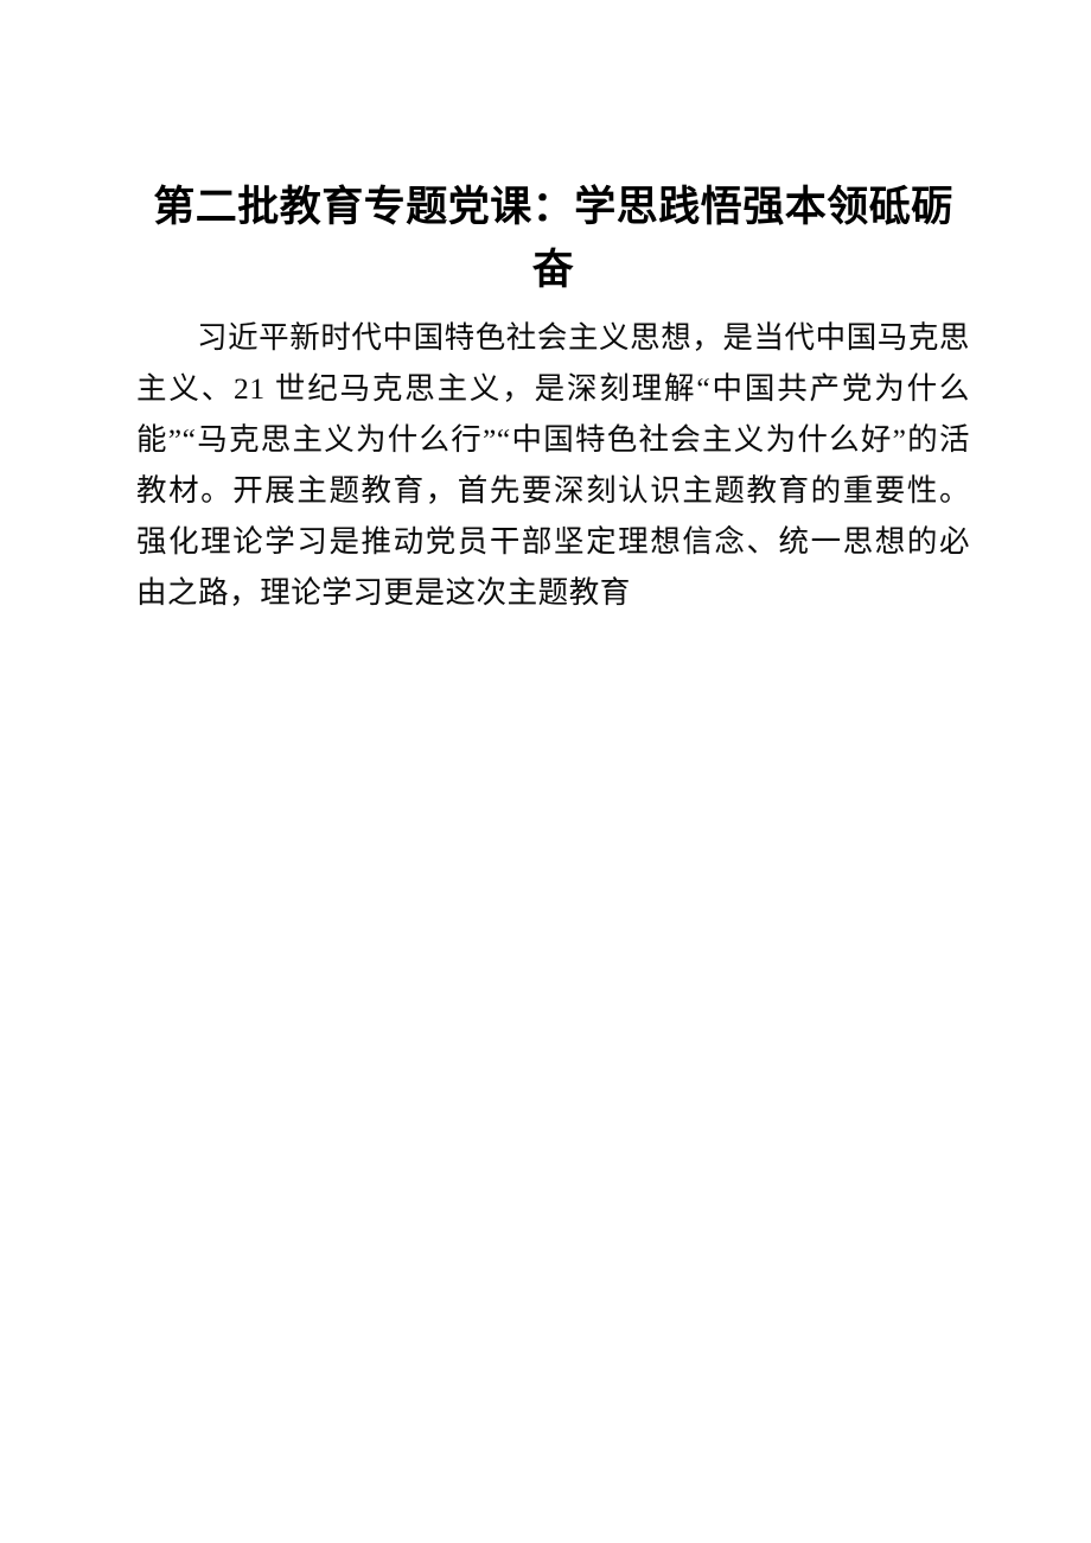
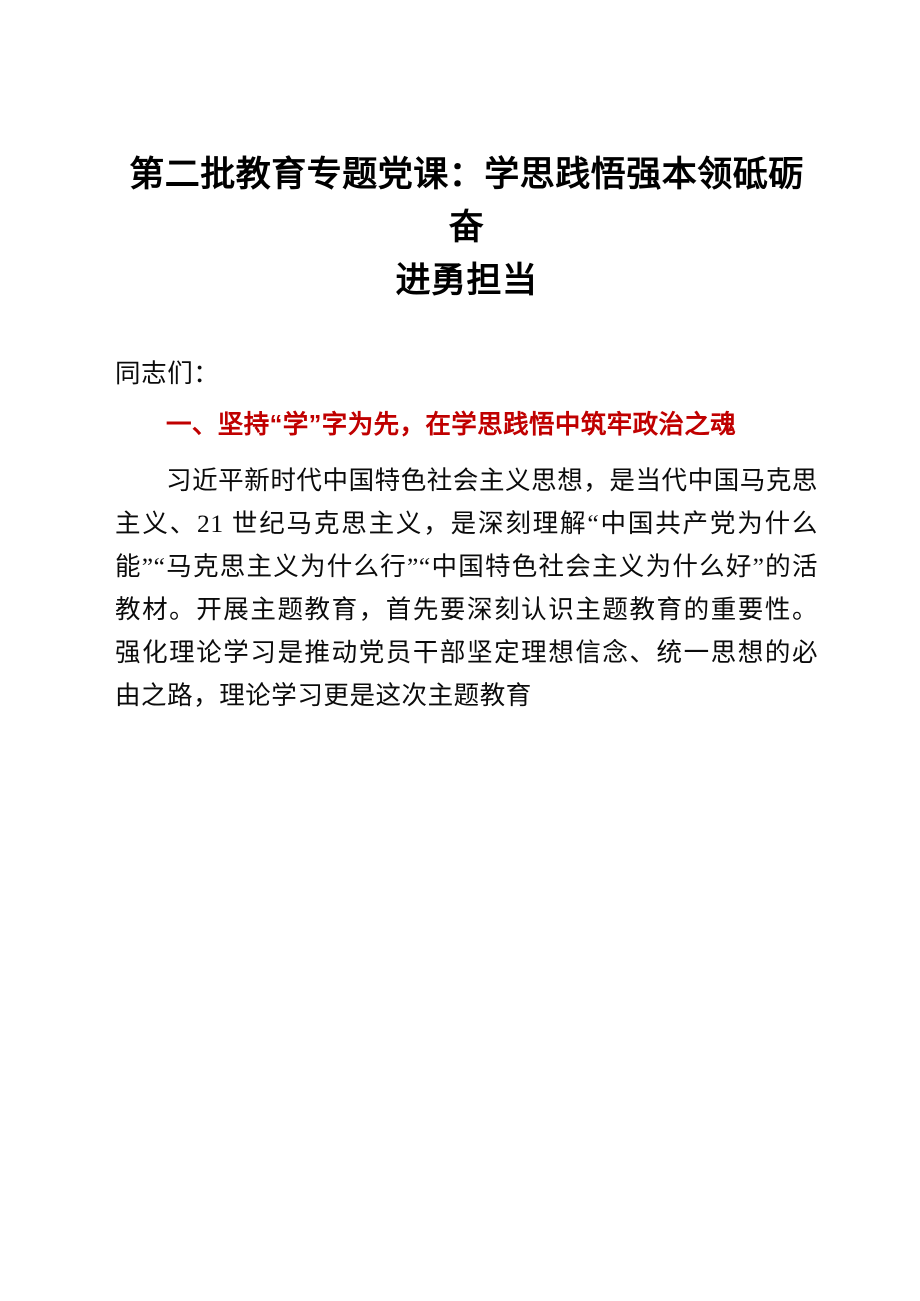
  第二批教育专题党课：学思践悟强本领砥砺奋
+ 进勇担当
+ 同志们：
+ 一、坚持“学”字为先，在学思践悟中筑牢政治之魂
  习近平新时代中国特色社会主义思想，是当代中国马克思主义、21 世纪马克思主义，是深刻理解“中国共产党为什么能”“马克思主义为什么行”“中国特色社会主义为什么好”的活教材。开展主题教育，首先要深刻认识主题教育的重要性。强化理论学习是推动党员干部坚定理想信念、统一思想的必由之路，理论学习更是这次主题教育
